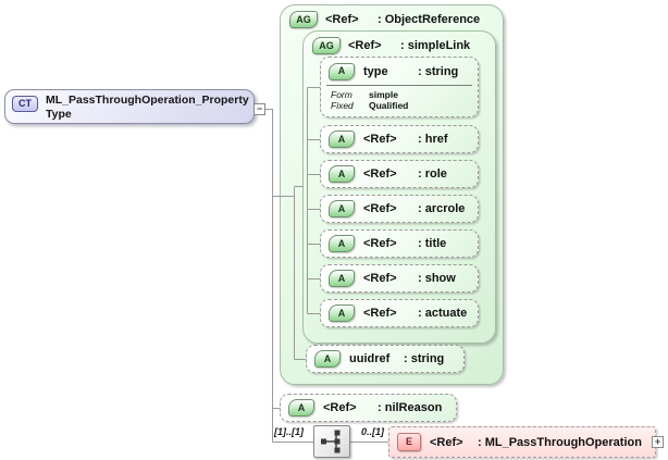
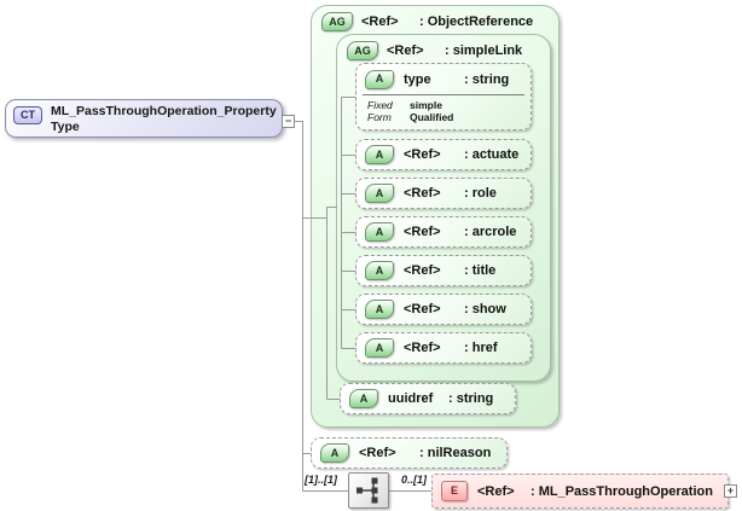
  AG
  <Ref>
  : ObjectReference
  AG
  <Ref>
  : simpleLink
  CT
  ML_PassThroughOperation_PropertyType
  −
  A
  type
  : string
- Form
+ Fixed
  simple
- Fixed
+ Form
  Qualified
  A
  <Ref>
- : href
+ : actuate
  A
  <Ref>
  : role
  A
  <Ref>
  : arcrole
  A
  <Ref>
  : title
  A
  <Ref>
  : show
  A
  <Ref>
- : actuate
+ : href
  A
  uuidref
  : string
  A
  <Ref>
  : nilReason
  [1]..[1]
  0..[1]
  E
  <Ref>
  : ML_PassThroughOperation
  +
